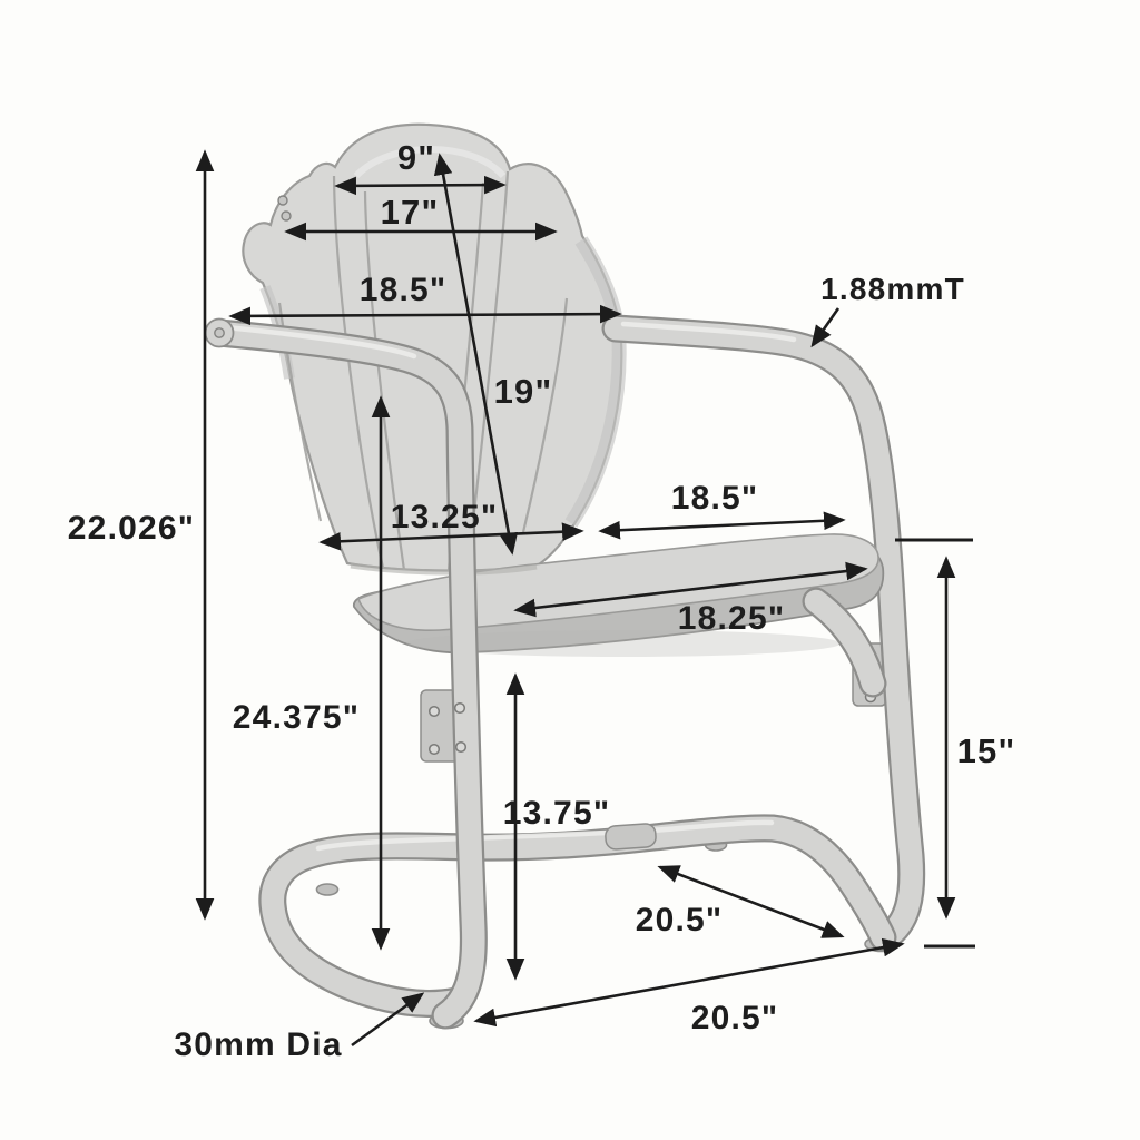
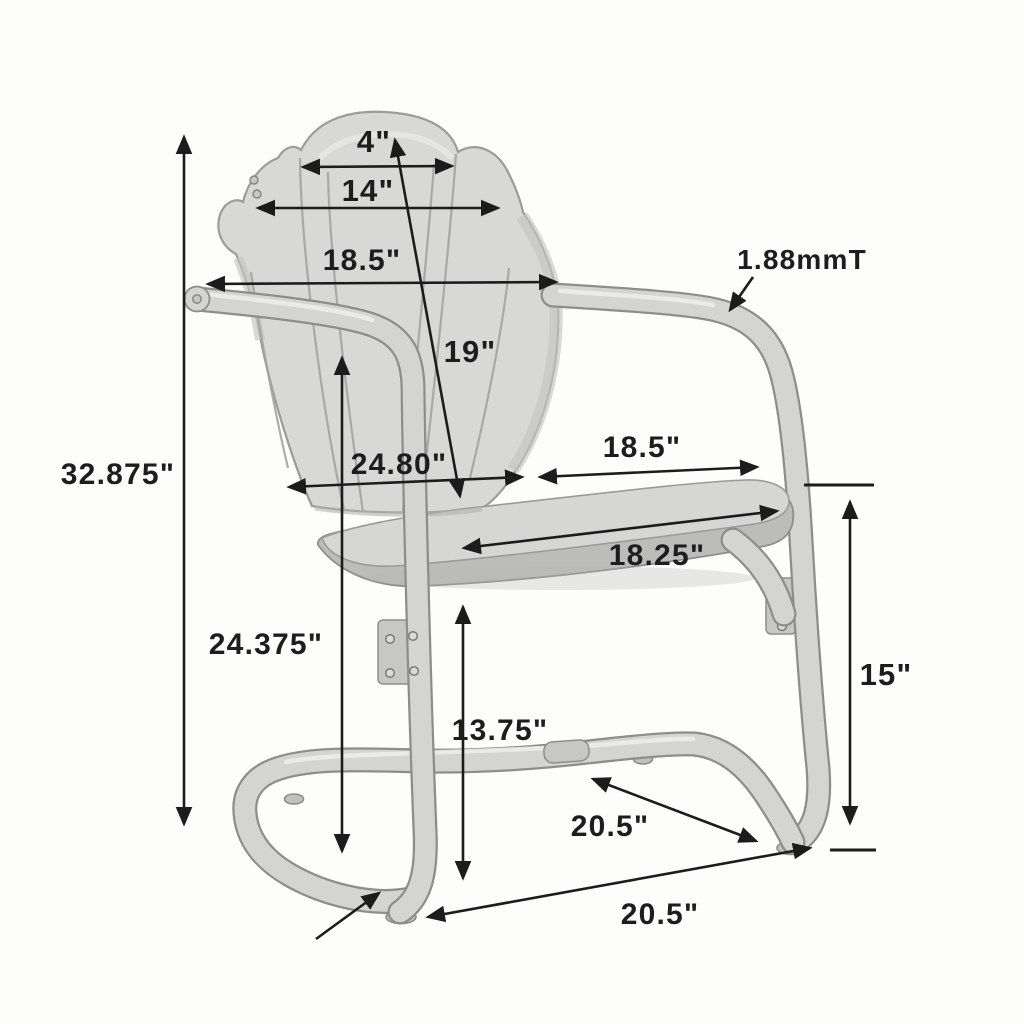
- 9"
+ 4"
- 17"
+ 14"
  18.5"
  19"
  1.88mmT
- 22.026"
+ 32.875"
- 13.25"
+ 24.80"
  18.5"
  18.25"
  24.375"
  13.75"
  15"
  20.5"
  20.5"
- 30mm Dia
